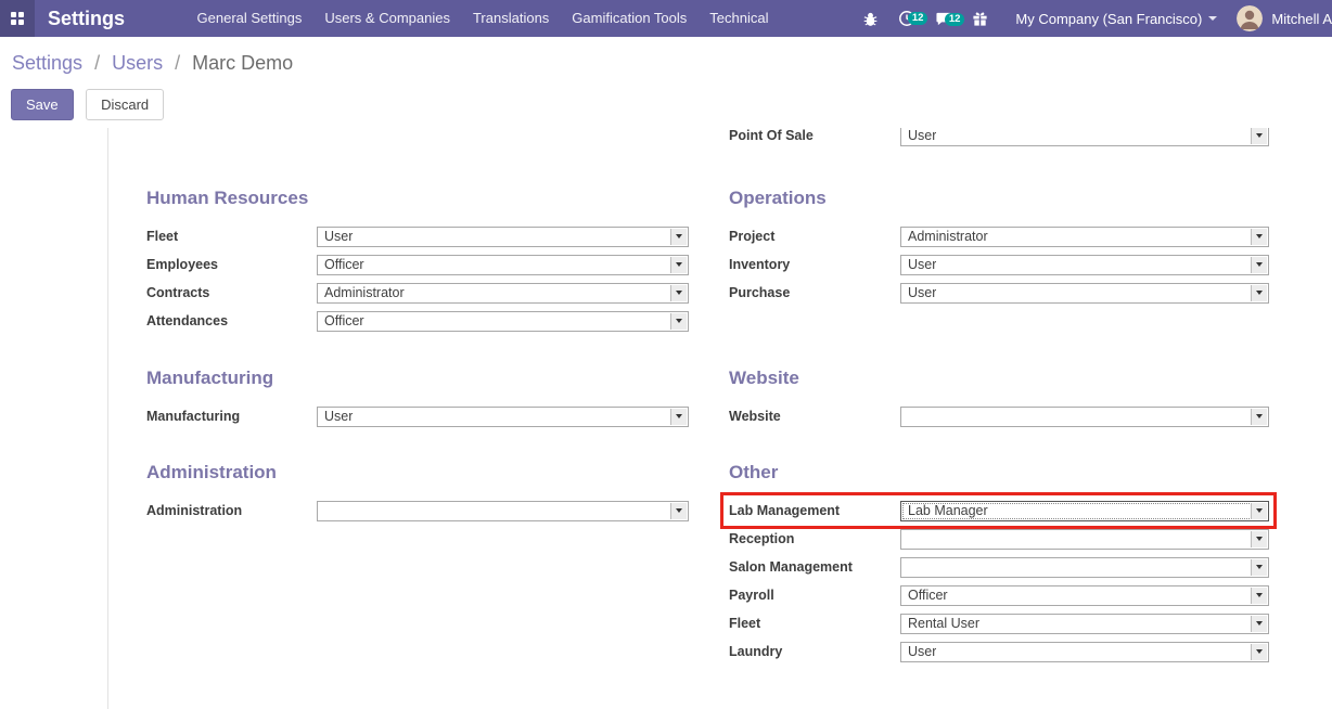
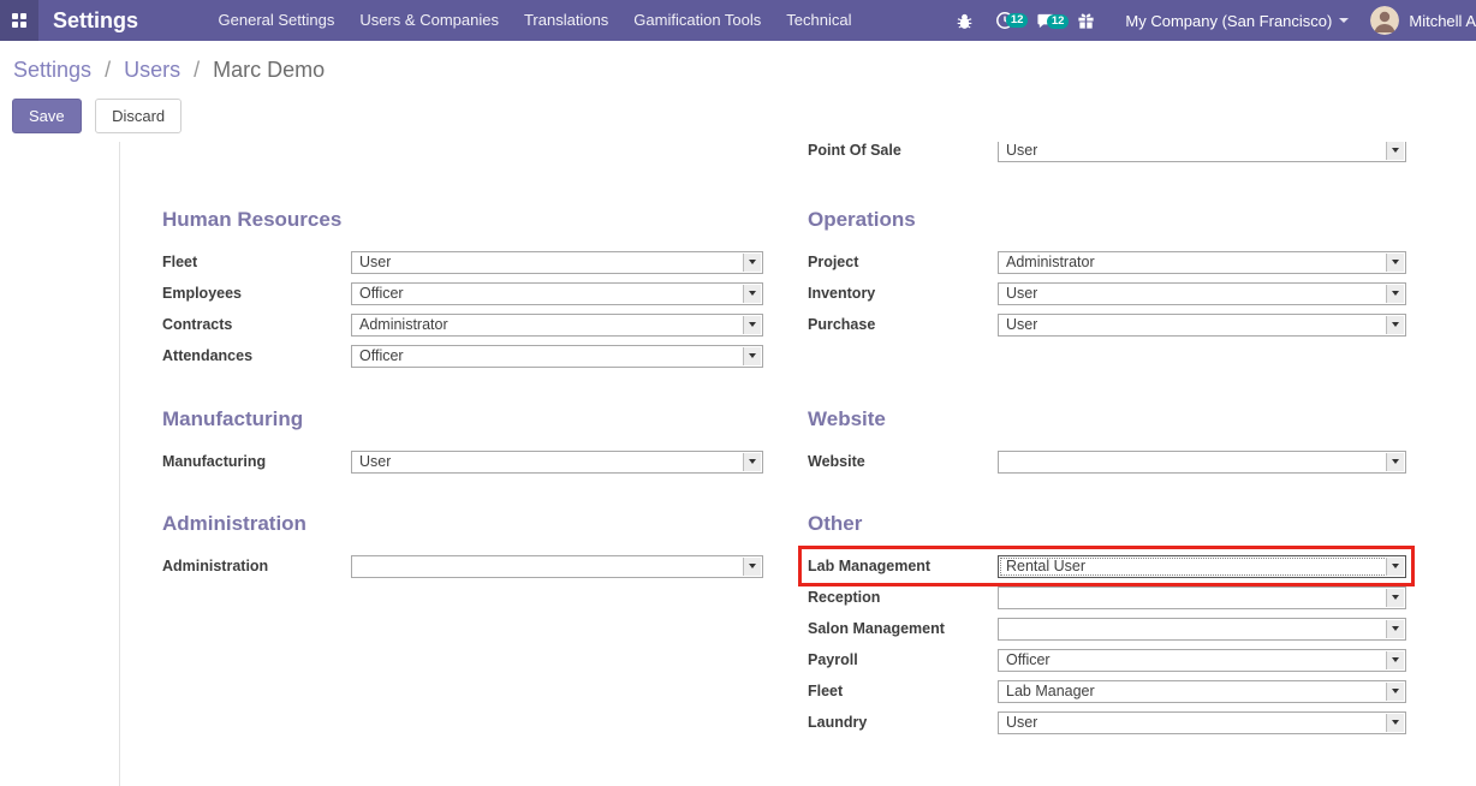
  Settings
  General Settings
  Users & Companies
  Translations
  Gamification Tools
  Technical
  12
  12
  My Company (San Francisco)
  Mitchell A
  Settings / Users / Marc Demo
  Save Discard
  Human Resources
  Fleet
  User
  Employees
  Officer
  Contracts
  Administrator
  Attendances
  Officer
  Manufacturing
  Manufacturing
  User
  Administration
  Administration
  Point Of Sale
  User
  Operations
  Project
  Administrator
  Inventory
  User
  Purchase
  User
  Website
  Website
  Other
  Lab Management
- Lab Manager
+ Rental User
  Reception
  Salon Management
  Payroll
  Officer
  Fleet
- Rental User
+ Lab Manager
  Laundry
  User
